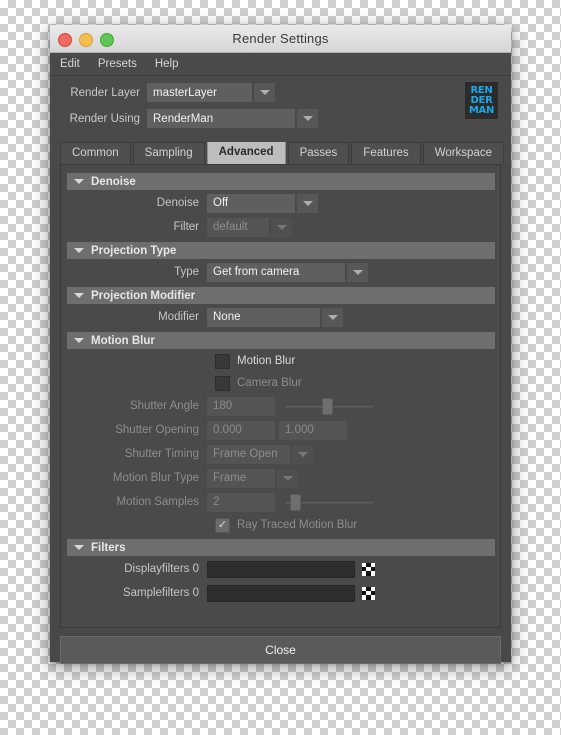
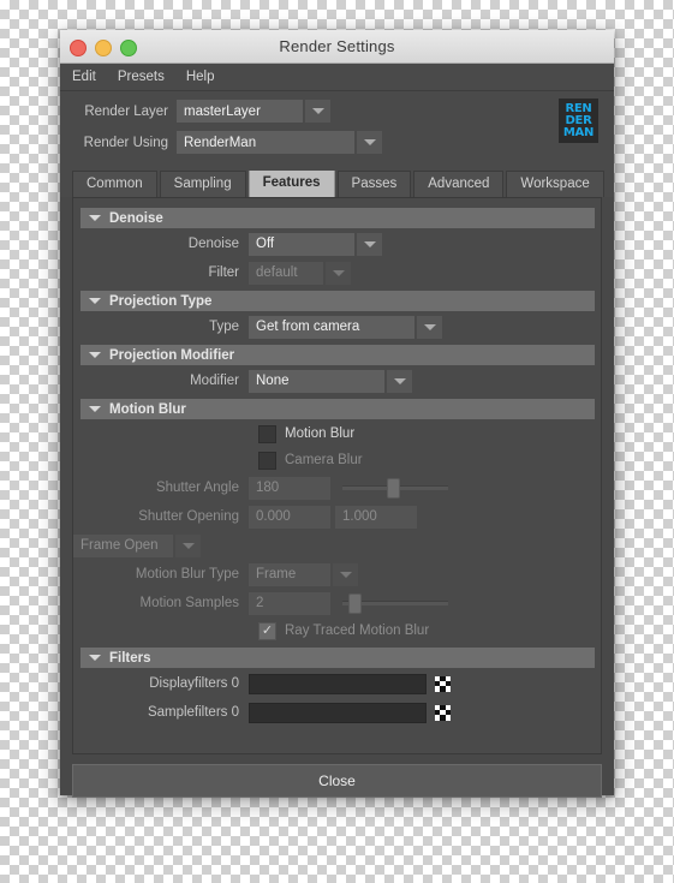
  Render Settings
  Edit
  Presets
  Help
  Render Layer
  masterLayer
  Render Using
  RenderMan
  REN
  DER
  MAN
  Common
  Sampling
- Advanced
+ Features
  Passes
- Features
+ Advanced
  Workspace
  Denoise
  Denoise
  Off
  Filter
  default
  Projection Type
  Type
  Get from camera
  Projection Modifier
  Modifier
  None
  Motion Blur
  Motion Blur
  Camera Blur
  Shutter Angle
  180
  Shutter Opening
  0.000
  1.000
- Shutter Timing
  Frame Open
  Motion Blur Type
  Frame
  Motion Samples
  2
  ✓
  Ray Traced Motion Blur
  Filters
  Displayfilters 0
  Samplefilters 0
  Close
